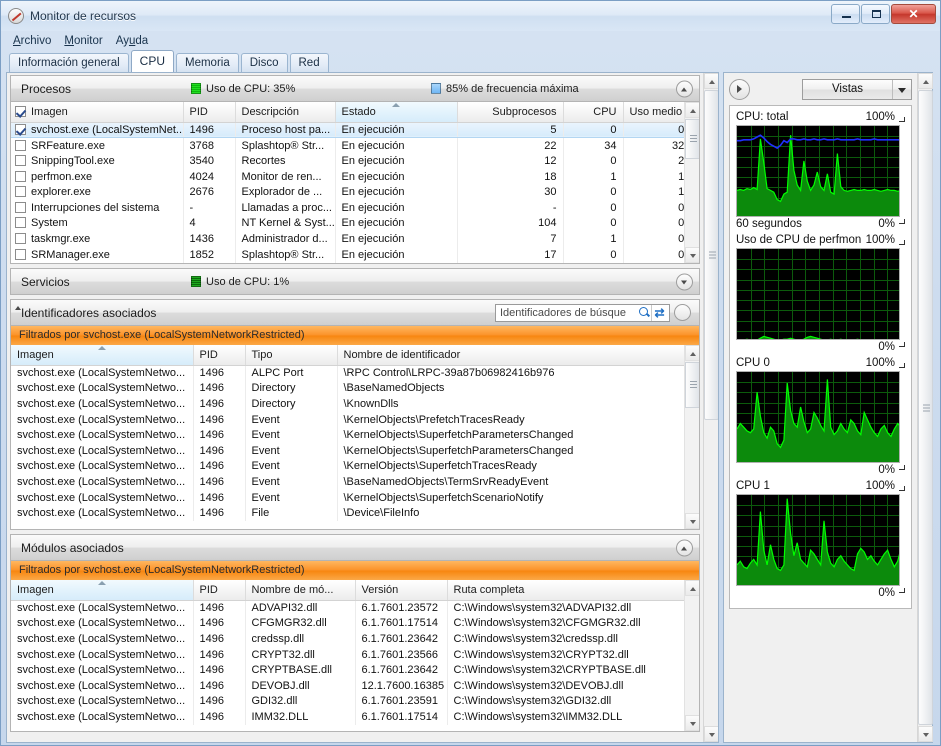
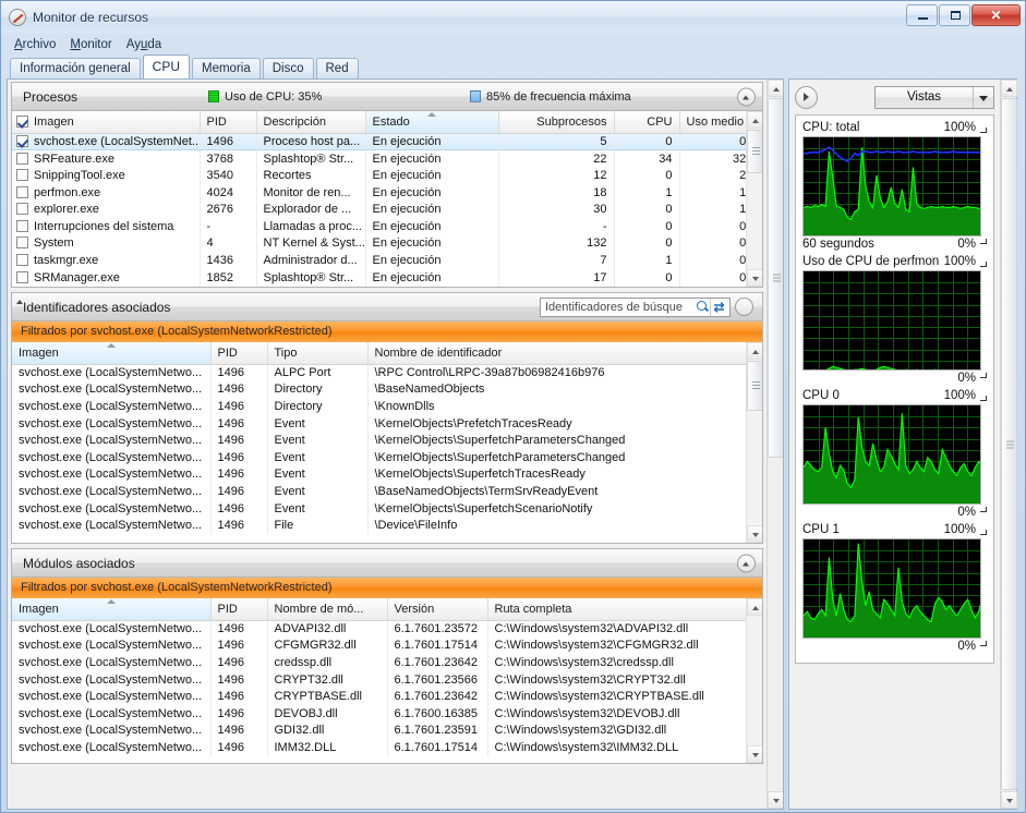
  Monitor de recursos
  ✕
  Archivo
  Monitor
  Ayuda
  Información general
  CPU
  Memoria
  Disco
  Red
  Procesos
  Uso de CPU: 35%
  85% de frecuencia máxima
  Imagen	PID	Descripción	Estado	Subprocesos	CPU	Uso medio
  svchost.exe (LocalSystemNet..	1496	Proceso host pa...	En ejecución	5	0	0
  SRFeature.exe	3768	Splashtop® Str...	En ejecución	22	34	32
  SnippingTool.exe	3540	Recortes	En ejecución	12	0	2
  perfmon.exe	4024	Monitor de ren...	En ejecución	18	1	1
  explorer.exe	2676	Explorador de ...	En ejecución	30	0	1
  Interrupciones del sistema	-	Llamadas a proc...	En ejecución	-	0	0
- System	4	NT Kernel & Syst...	En ejecución	104	0	0
+ System	4	NT Kernel & Syst...	En ejecución	132	0	0
  taskmgr.exe	1436	Administrador d...	En ejecución	7	1	0
  SRManager.exe	1852	Splashtop® Str...	En ejecución	17	0	0
- Servicios
- Uso de CPU: 1%
  Identificadores asociados
  Identificadores de búsque
  ⇄
  Filtrados por svchost.exe (LocalSystemNetworkRestricted)
  Imagen	PID	Tipo	Nombre de identificador
  svchost.exe (LocalSystemNetwo...	1496	ALPC Port	\RPC Control\LRPC-39a87b06982416b976
  svchost.exe (LocalSystemNetwo...	1496	Directory	\BaseNamedObjects
  svchost.exe (LocalSystemNetwo...	1496	Directory	\KnownDlls
  svchost.exe (LocalSystemNetwo...	1496	Event	\KernelObjects\PrefetchTracesReady
  svchost.exe (LocalSystemNetwo...	1496	Event	\KernelObjects\SuperfetchParametersChanged
  svchost.exe (LocalSystemNetwo...	1496	Event	\KernelObjects\SuperfetchParametersChanged
  svchost.exe (LocalSystemNetwo...	1496	Event	\KernelObjects\SuperfetchTracesReady
  svchost.exe (LocalSystemNetwo...	1496	Event	\BaseNamedObjects\TermSrvReadyEvent
  svchost.exe (LocalSystemNetwo...	1496	Event	\KernelObjects\SuperfetchScenarioNotify
  svchost.exe (LocalSystemNetwo...	1496	File	\Device\FileInfo
  Módulos asociados
  Filtrados por svchost.exe (LocalSystemNetworkRestricted)
  Imagen	PID	Nombre de mó...	Versión	Ruta completa
  svchost.exe (LocalSystemNetwo...	1496	ADVAPI32.dll	6.1.7601.23572	C:\Windows\system32\ADVAPI32.dll
  svchost.exe (LocalSystemNetwo...	1496	CFGMGR32.dll	6.1.7601.17514	C:\Windows\system32\CFGMGR32.dll
  svchost.exe (LocalSystemNetwo...	1496	credssp.dll	6.1.7601.23642	C:\Windows\system32\credssp.dll
  svchost.exe (LocalSystemNetwo...	1496	CRYPT32.dll	6.1.7601.23566	C:\Windows\system32\CRYPT32.dll
  svchost.exe (LocalSystemNetwo...	1496	CRYPTBASE.dll	6.1.7601.23642	C:\Windows\system32\CRYPTBASE.dll
- svchost.exe (LocalSystemNetwo...	1496	DEVOBJ.dll	12.1.7600.16385	C:\Windows\system32\DEVOBJ.dll
+ svchost.exe (LocalSystemNetwo...	1496	DEVOBJ.dll	6.1.7600.16385	C:\Windows\system32\DEVOBJ.dll
  svchost.exe (LocalSystemNetwo...	1496	GDI32.dll	6.1.7601.23591	C:\Windows\system32\GDI32.dll
  svchost.exe (LocalSystemNetwo...	1496	IMM32.DLL	6.1.7601.17514	C:\Windows\system32\IMM32.DLL
  Vistas
  CPU: total
  100%
  60 segundos
  0%
  Uso de CPU de perfmon
  100%
  0%
  CPU 0
  100%
  0%
  CPU 1
  100%
  0%
